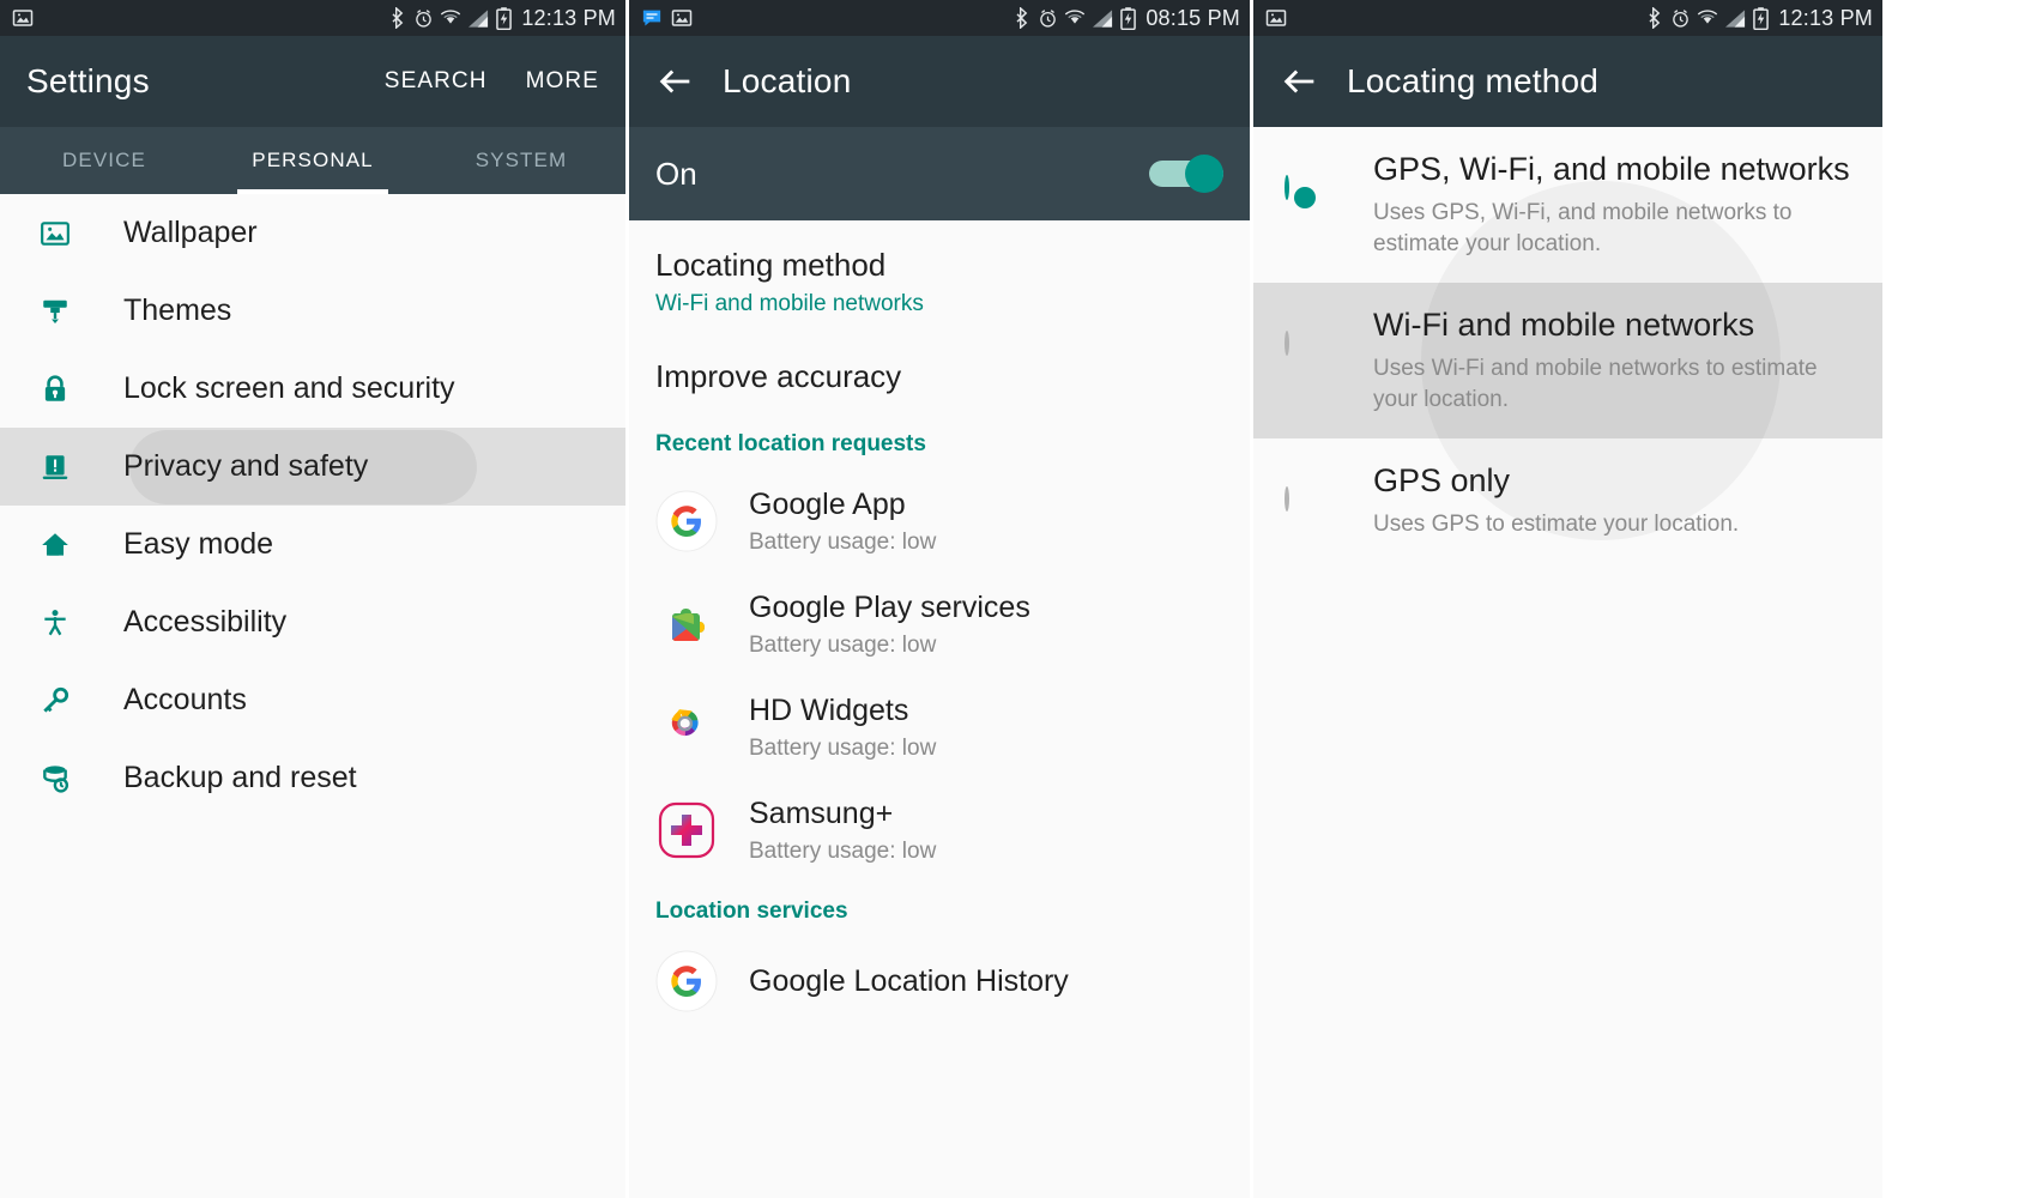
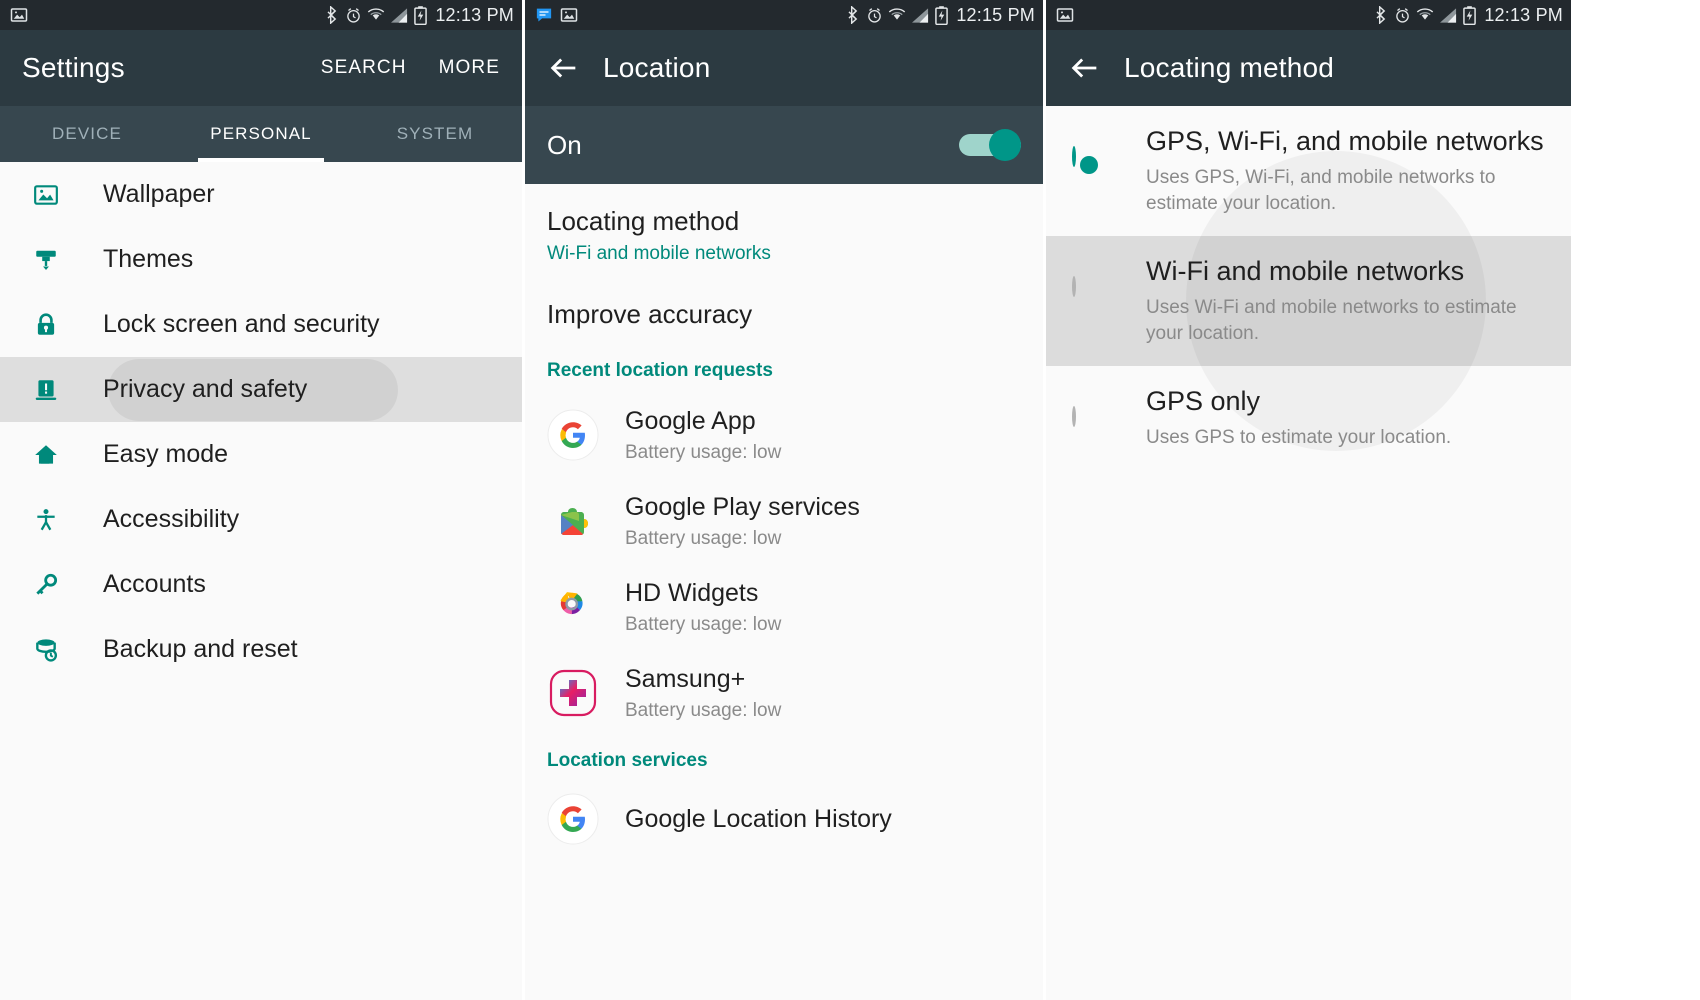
  12:13 PM
  Settings
  SEARCH
  MORE
  DEVICE
  PERSONAL
  SYSTEM
  Wallpaper
  Themes
  Lock screen and security
  Privacy and safety
  Easy mode
  Accessibility
  Accounts
  Backup and reset
- 08:15 PM
+ 12:15 PM
  Location
  On
  Locating method
  Wi-Fi and mobile networks
  Improve accuracy
  Recent location requests
  Google App
  Battery usage: low
  Google Play services
  Battery usage: low
  HD Widgets
  Battery usage: low
  Samsung+
  Battery usage: low
  Location services
  Google Location History
  12:13 PM
  Locating method
  GPS, Wi-Fi, and mobile networks
  Uses GPS, Wi-Fi, and mobile networks to estimate your location.
  Wi-Fi and mobile networks
  Uses Wi-Fi and mobile networks to estimate your location.
  GPS only
  Uses GPS to estimate your location.
